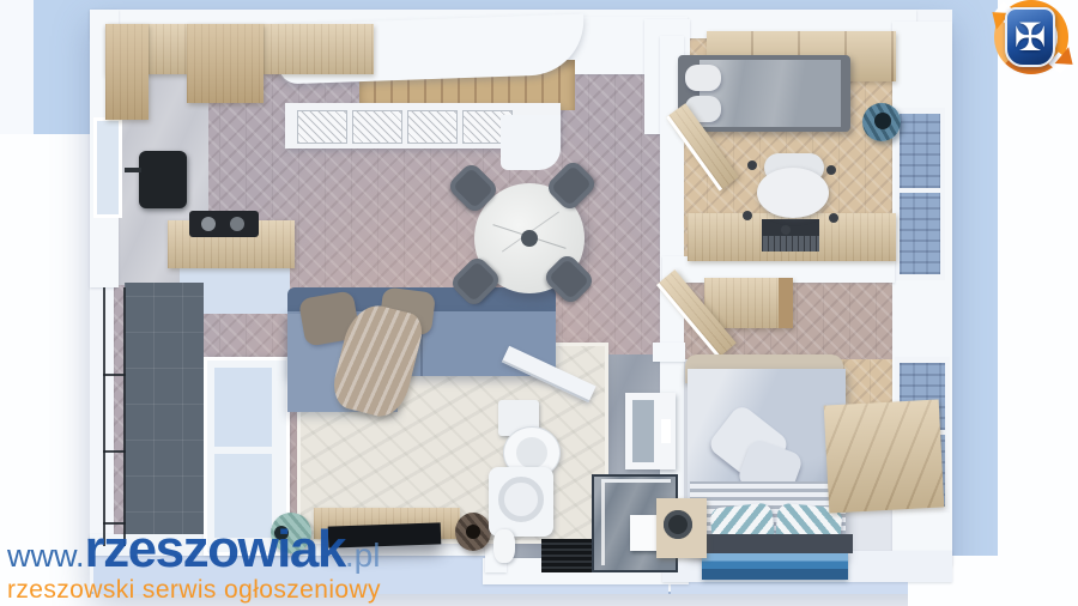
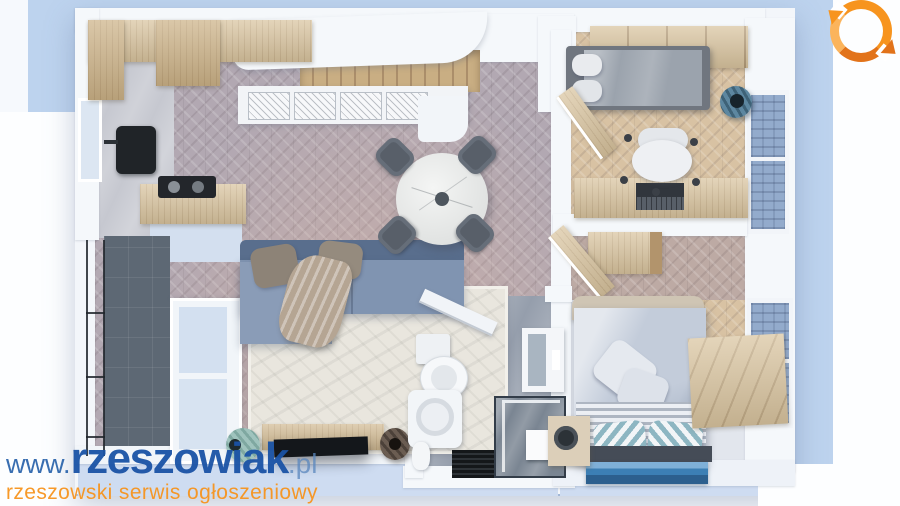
- ✠
  www.
  rzeszowiak
  .pl
  rzeszowski serwis ogłoszeniowy
